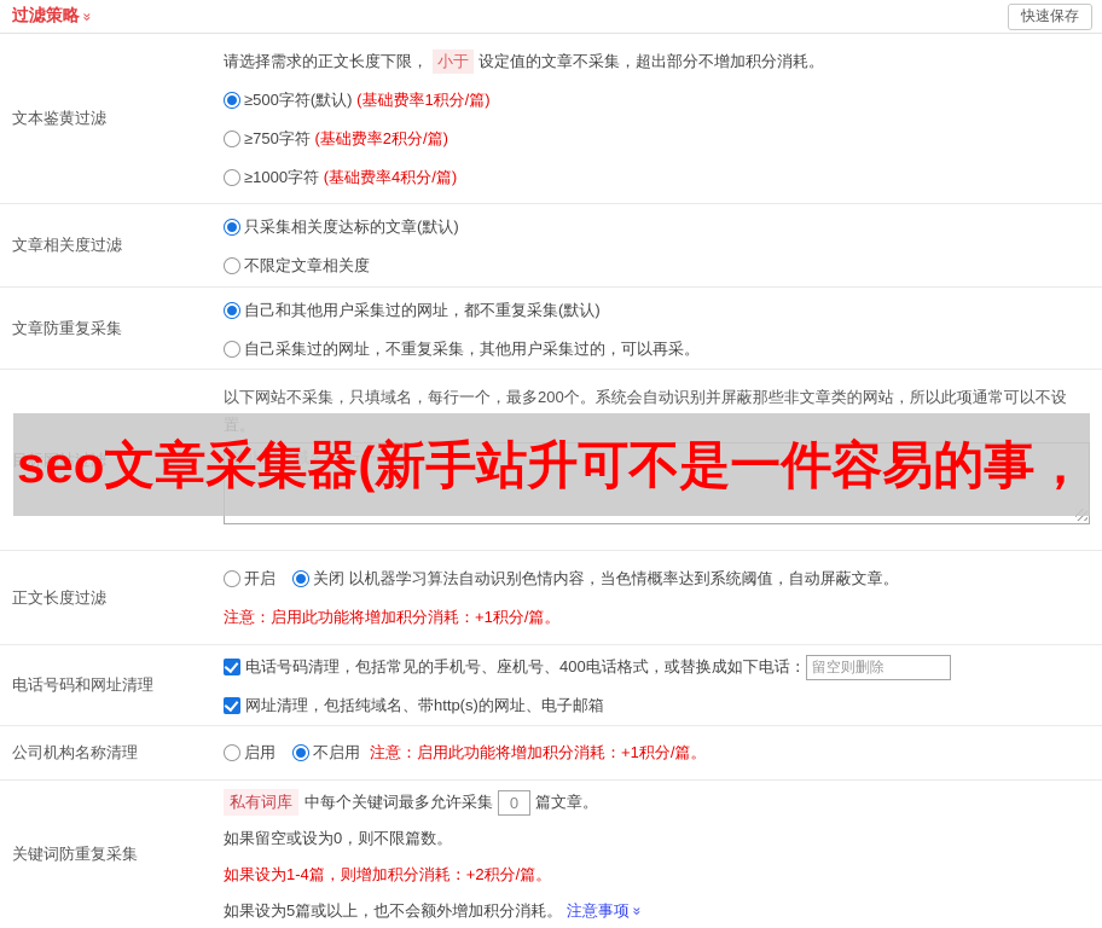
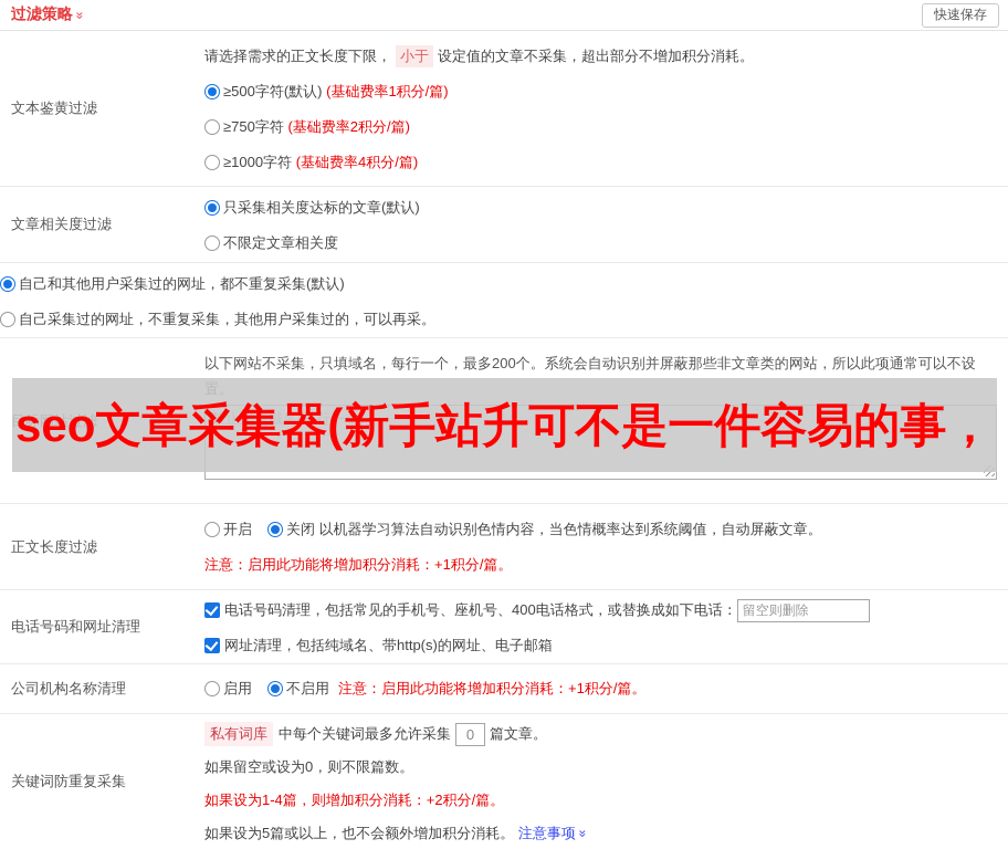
  过滤策略
  快速保存
  文本鉴黄过滤
  请选择需求的正文长度下限，
  小于
  设定值的文章不采集，超出部分不增加积分消耗。
  ≥500字符(默认)
  (基础费率1积分/篇)
  ≥750字符
  (基础费率2积分/篇)
  ≥1000字符
  (基础费率4积分/篇)
  文章相关度过滤
  只采集相关度达标的文章(默认)
  不限定文章相关度
- 文章防重复采集
  自己和其他用户采集过的网址，都不重复采集(默认)
  自己采集过的网址，不重复采集，其他用户采集过的，可以再采。
  目标网站过滤
  以下网站不采集，只填域名，每行一个，最多200个。系统会自动识别并屏蔽那些非文章类的网站，所以此项通常可以不设
  禁止采集域名(每行一个)
  正文长度过滤
  开启
  关闭
  以机器学习算法自动识别色情内容，当色情概率达到系统阈值，自动屏蔽文章。
  注意：启用此功能将增加积分消耗：+1积分/篇。
  电话号码和网址清理
  电话号码清理，包括常见的手机号、座机号、400电话格式，或替换成如下电话：
  留空则删除
  网址清理，包括纯域名、带http(s)的网址、电子邮箱
  公司机构名称清理
  启用
  不启用
  注意：启用此功能将增加积分消耗：+1积分/篇。
  关键词防重复采集
  私有词库
  中每个关键词最多允许采集
  0
  篇文章。
  如果留空或设为0，则不限篇数。
  如果设为1-4篇，则增加积分消耗：+2积分/篇。
  如果设为5篇或以上，也不会额外增加积分消耗。
  注意事项
  seo文章采集器(新手站升可不是一件容易的事，
